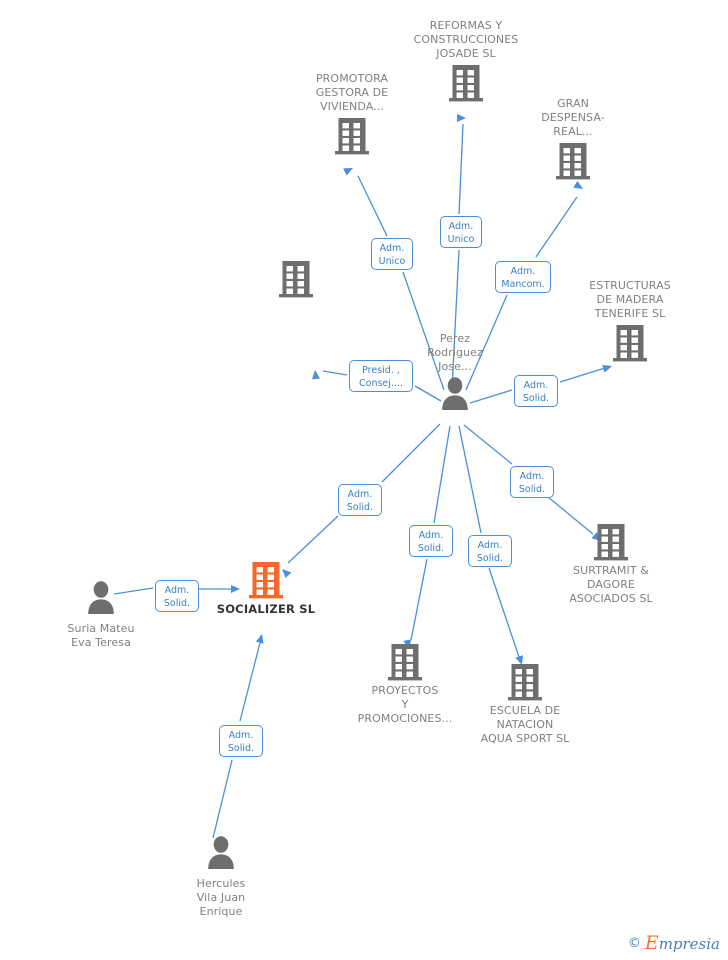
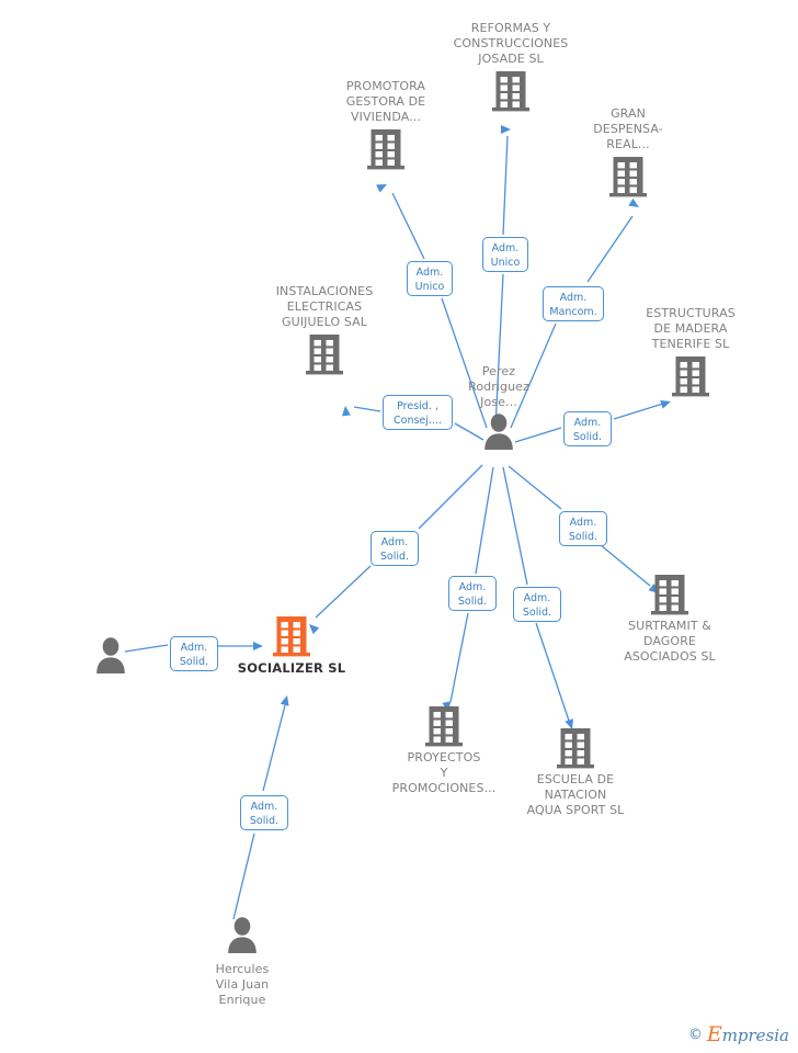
  REFORMAS Y
  CONSTRUCCIONES
  JOSADE SL
  PROMOTORA
  GESTORA DE
  VIVIENDA...
  GRAN
  DESPENSA-
  REAL...
+ INSTALACIONES
+ ELECTRICAS
+ GUIJUELO SAL
  ESTRUCTURAS
  DE MADERA
  TENERIFE SL
  Perez
  Rodriguez
  Jose...
  SURTRAMIT &
  DAGORE
  ASOCIADOS SL
  SOCIALIZER SL
- Suria Mateu
- Eva Teresa
  PROYECTOS
  Y
  PROMOCIONES...
  ESCUELA DE
  NATACION
  AQUA SPORT SL
  Hercules
  Vila Juan
  Enrique
  Adm.
  Unico
  Adm.
  Unico
  Adm.
  Mancom.
  Presid. ,
  Consej....
  Adm.
  Solid.
  Adm.
  Solid.
  Adm.
  Solid.
  Adm.
  Solid.
  Adm.
  Solid.
  Adm.
  Solid.
  Adm.
  Solid.
  ©
  Empresia
